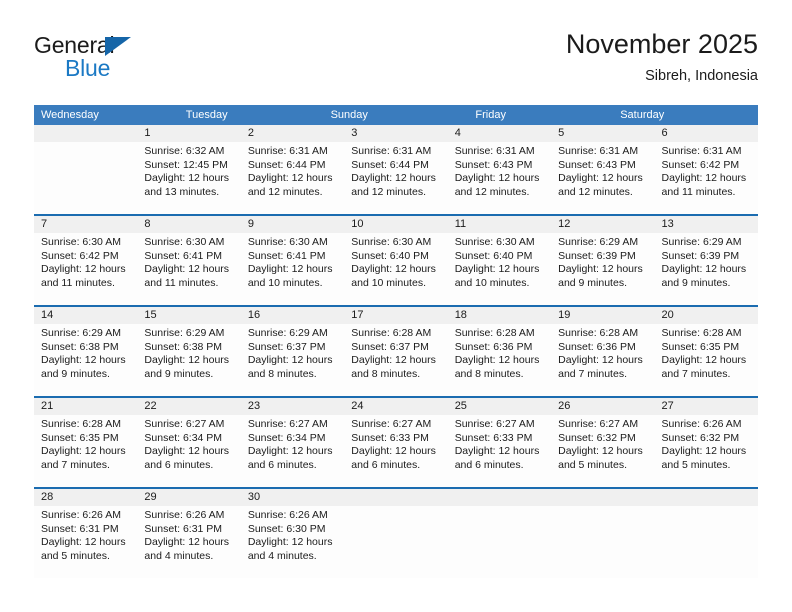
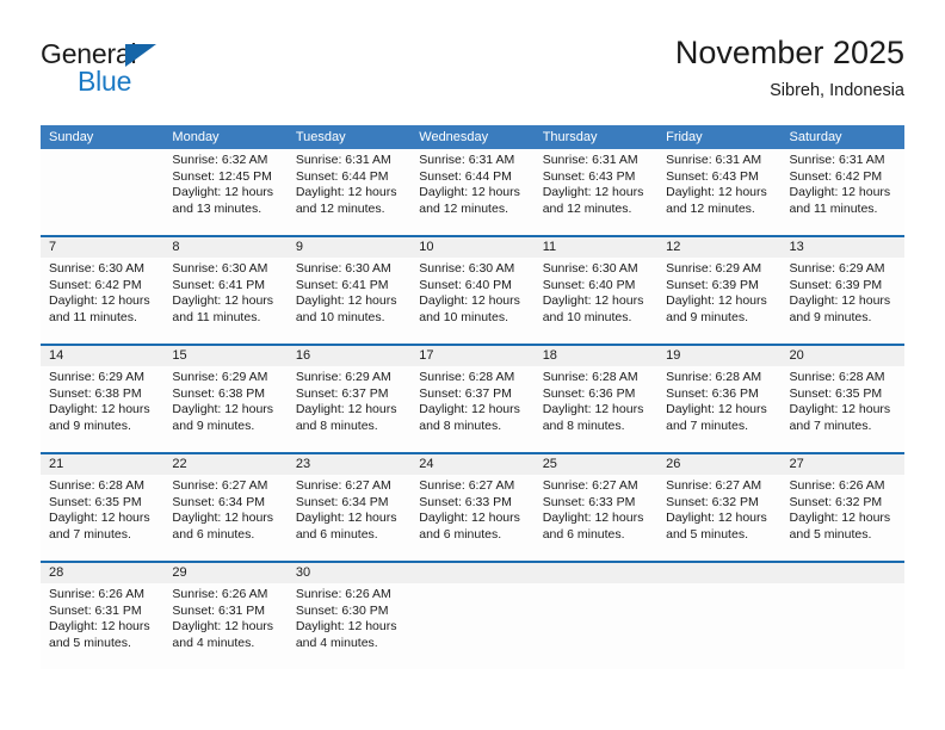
  General
  Blue
  November 2025
  Sibreh, Indonesia
- Wednesday
+ Sunday
+ Monday
  Tuesday
- Sunday
+ Wednesday
+ Thursday
  Friday
  Saturday
- 1
- 2
- 3
- 4
- 5
- 6
  Sunrise: 6:32 AM
  Sunset: 12:45 PM
  Daylight: 12 hours and 13 minutes.
  Sunrise: 6:31 AM
  Sunset: 6:44 PM
  Daylight: 12 hours and 12 minutes.
  Sunrise: 6:31 AM
  Sunset: 6:44 PM
  Daylight: 12 hours and 12 minutes.
  Sunrise: 6:31 AM
  Sunset: 6:43 PM
  Daylight: 12 hours and 12 minutes.
  Sunrise: 6:31 AM
  Sunset: 6:43 PM
  Daylight: 12 hours and 12 minutes.
  Sunrise: 6:31 AM
  Sunset: 6:42 PM
  Daylight: 12 hours and 11 minutes.
  7
  8
  9
  10
  11
  12
  13
  Sunrise: 6:30 AM
  Sunset: 6:42 PM
  Daylight: 12 hours and 11 minutes.
  Sunrise: 6:30 AM
  Sunset: 6:41 PM
  Daylight: 12 hours and 11 minutes.
  Sunrise: 6:30 AM
  Sunset: 6:41 PM
  Daylight: 12 hours and 10 minutes.
  Sunrise: 6:30 AM
  Sunset: 6:40 PM
  Daylight: 12 hours and 10 minutes.
  Sunrise: 6:30 AM
  Sunset: 6:40 PM
  Daylight: 12 hours and 10 minutes.
  Sunrise: 6:29 AM
  Sunset: 6:39 PM
  Daylight: 12 hours and 9 minutes.
  Sunrise: 6:29 AM
  Sunset: 6:39 PM
  Daylight: 12 hours and 9 minutes.
  14
  15
  16
  17
  18
  19
  20
  Sunrise: 6:29 AM
  Sunset: 6:38 PM
  Daylight: 12 hours and 9 minutes.
  Sunrise: 6:29 AM
  Sunset: 6:38 PM
  Daylight: 12 hours and 9 minutes.
  Sunrise: 6:29 AM
  Sunset: 6:37 PM
  Daylight: 12 hours and 8 minutes.
  Sunrise: 6:28 AM
  Sunset: 6:37 PM
  Daylight: 12 hours and 8 minutes.
  Sunrise: 6:28 AM
  Sunset: 6:36 PM
  Daylight: 12 hours and 8 minutes.
  Sunrise: 6:28 AM
  Sunset: 6:36 PM
  Daylight: 12 hours and 7 minutes.
  Sunrise: 6:28 AM
  Sunset: 6:35 PM
  Daylight: 12 hours and 7 minutes.
  21
  22
  23
  24
  25
  26
  27
  Sunrise: 6:28 AM
  Sunset: 6:35 PM
  Daylight: 12 hours and 7 minutes.
  Sunrise: 6:27 AM
  Sunset: 6:34 PM
  Daylight: 12 hours and 6 minutes.
  Sunrise: 6:27 AM
  Sunset: 6:34 PM
  Daylight: 12 hours and 6 minutes.
  Sunrise: 6:27 AM
  Sunset: 6:33 PM
  Daylight: 12 hours and 6 minutes.
  Sunrise: 6:27 AM
  Sunset: 6:33 PM
  Daylight: 12 hours and 6 minutes.
  Sunrise: 6:27 AM
  Sunset: 6:32 PM
  Daylight: 12 hours and 5 minutes.
  Sunrise: 6:26 AM
  Sunset: 6:32 PM
  Daylight: 12 hours and 5 minutes.
  28
  29
  30
  Sunrise: 6:26 AM
  Sunset: 6:31 PM
  Daylight: 12 hours and 5 minutes.
  Sunrise: 6:26 AM
  Sunset: 6:31 PM
  Daylight: 12 hours and 4 minutes.
  Sunrise: 6:26 AM
  Sunset: 6:30 PM
  Daylight: 12 hours and 4 minutes.
